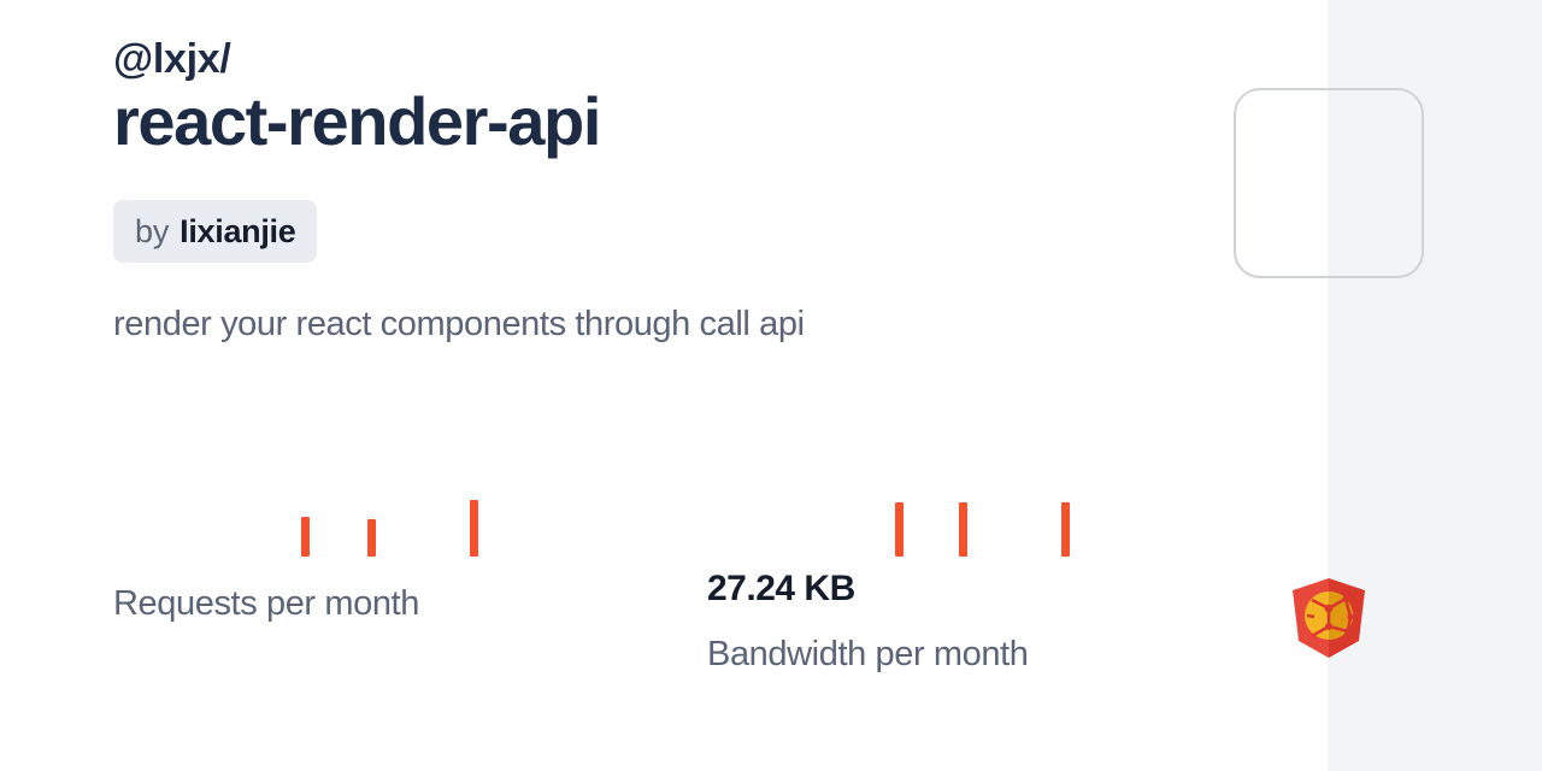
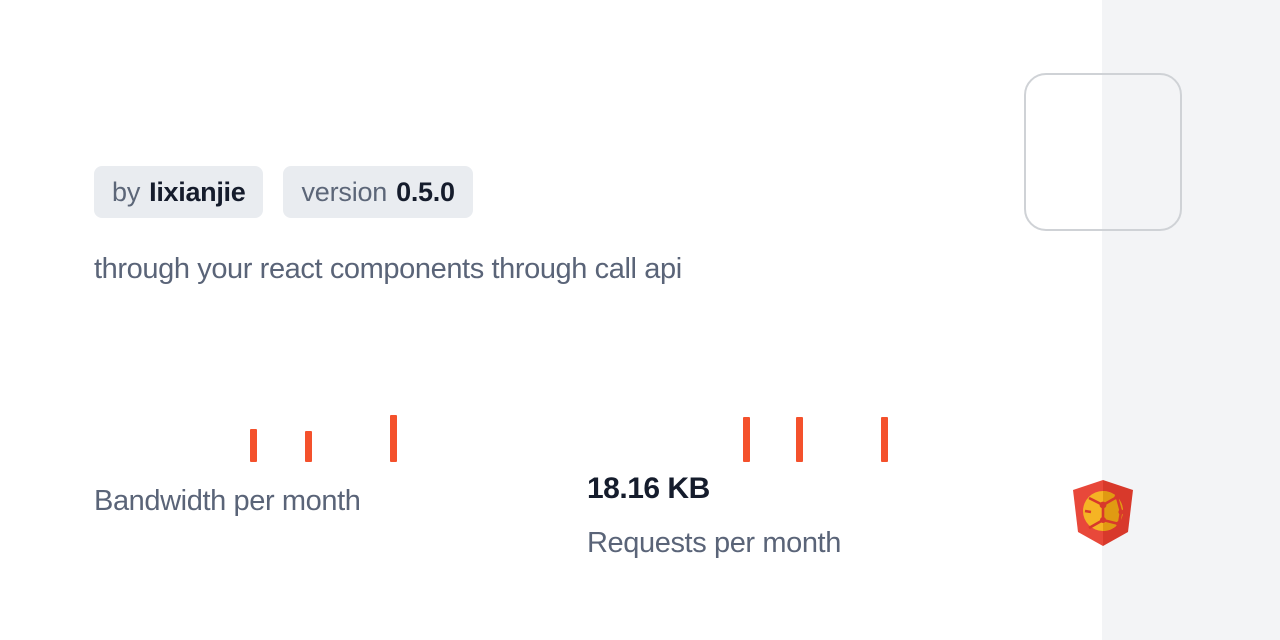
- @lxjx/
- react-render-api
  by
  Iixianjie
+ version
+ 0.5.0
- render your react components through call api
+ through your react components through call api
- Requests per month
+ Bandwidth per month
- 27.24 KB
+ 18.16 KB
- Bandwidth per month
+ Requests per month
